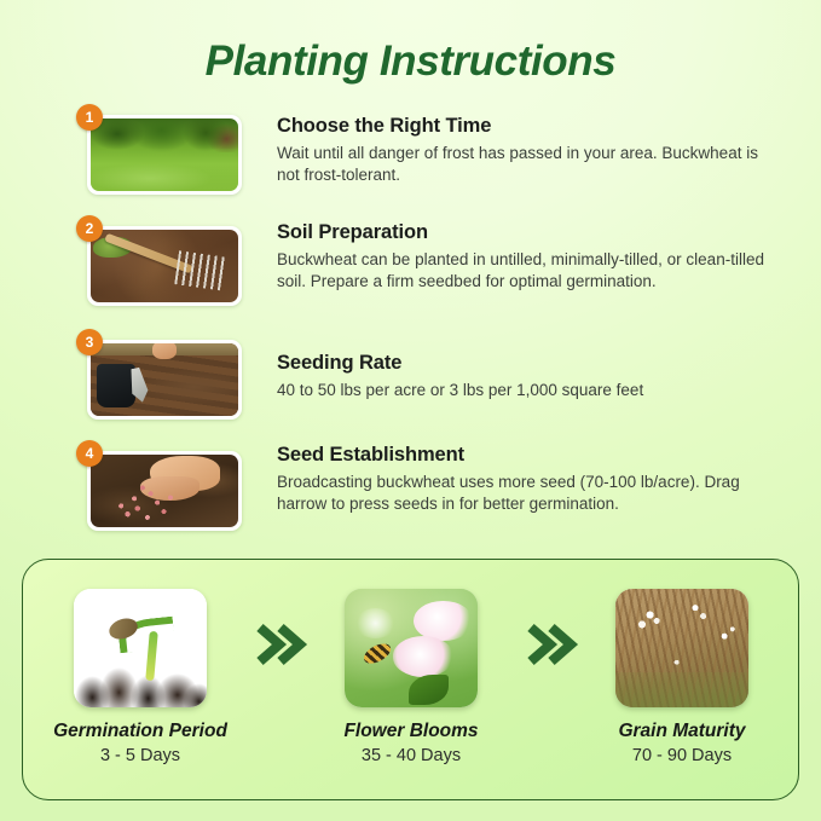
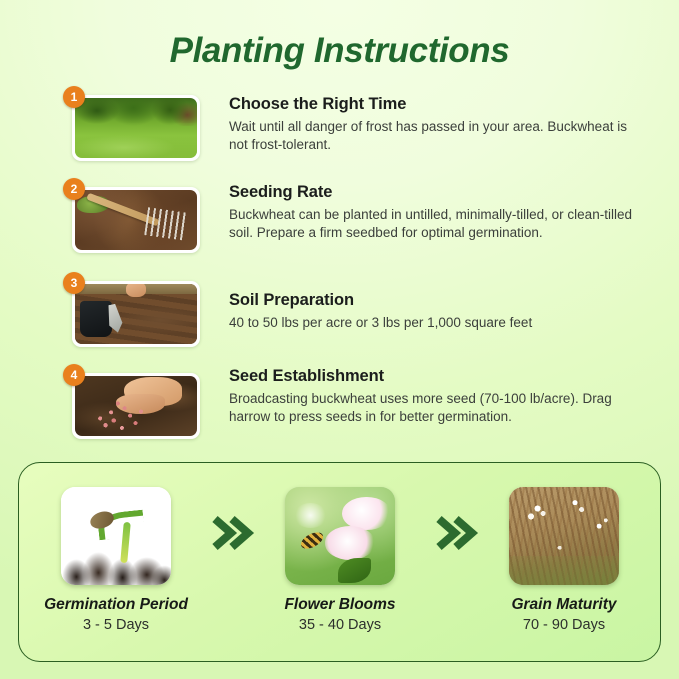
  Planting Instructions
  1
  Choose the Right Time
  Wait until all danger of frost has passed in your area. Buckwheat is not frost-tolerant.
  2
- Soil Preparation
+ Seeding Rate
  Buckwheat can be planted in untilled, minimally-tilled, or clean-tilled soil. Prepare a firm seedbed for optimal germination.
  3
- Seeding Rate
+ Soil Preparation
  40 to 50 lbs per acre or 3 lbs per 1,000 square feet
  4
  Seed Establishment
  Broadcasting buckwheat uses more seed (70-100 lb/acre). Drag harrow to press seeds in for better germination.
  Germination Period
  3 - 5 Days
  Flower Blooms
  35 - 40 Days
  Grain Maturity
  70 - 90 Days
